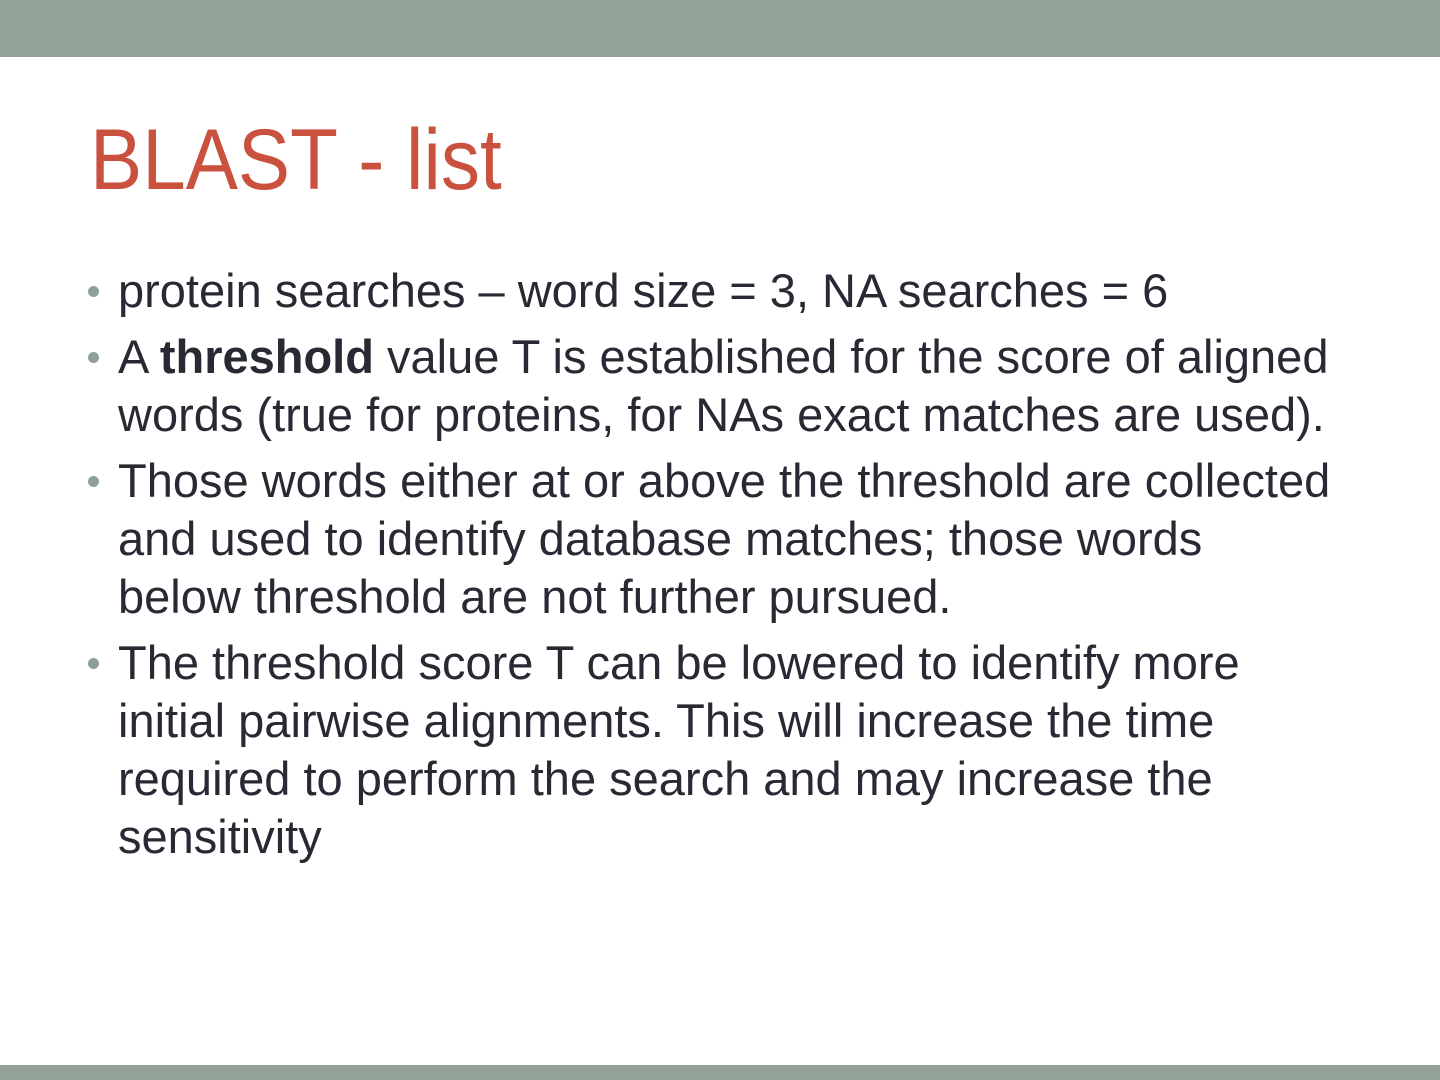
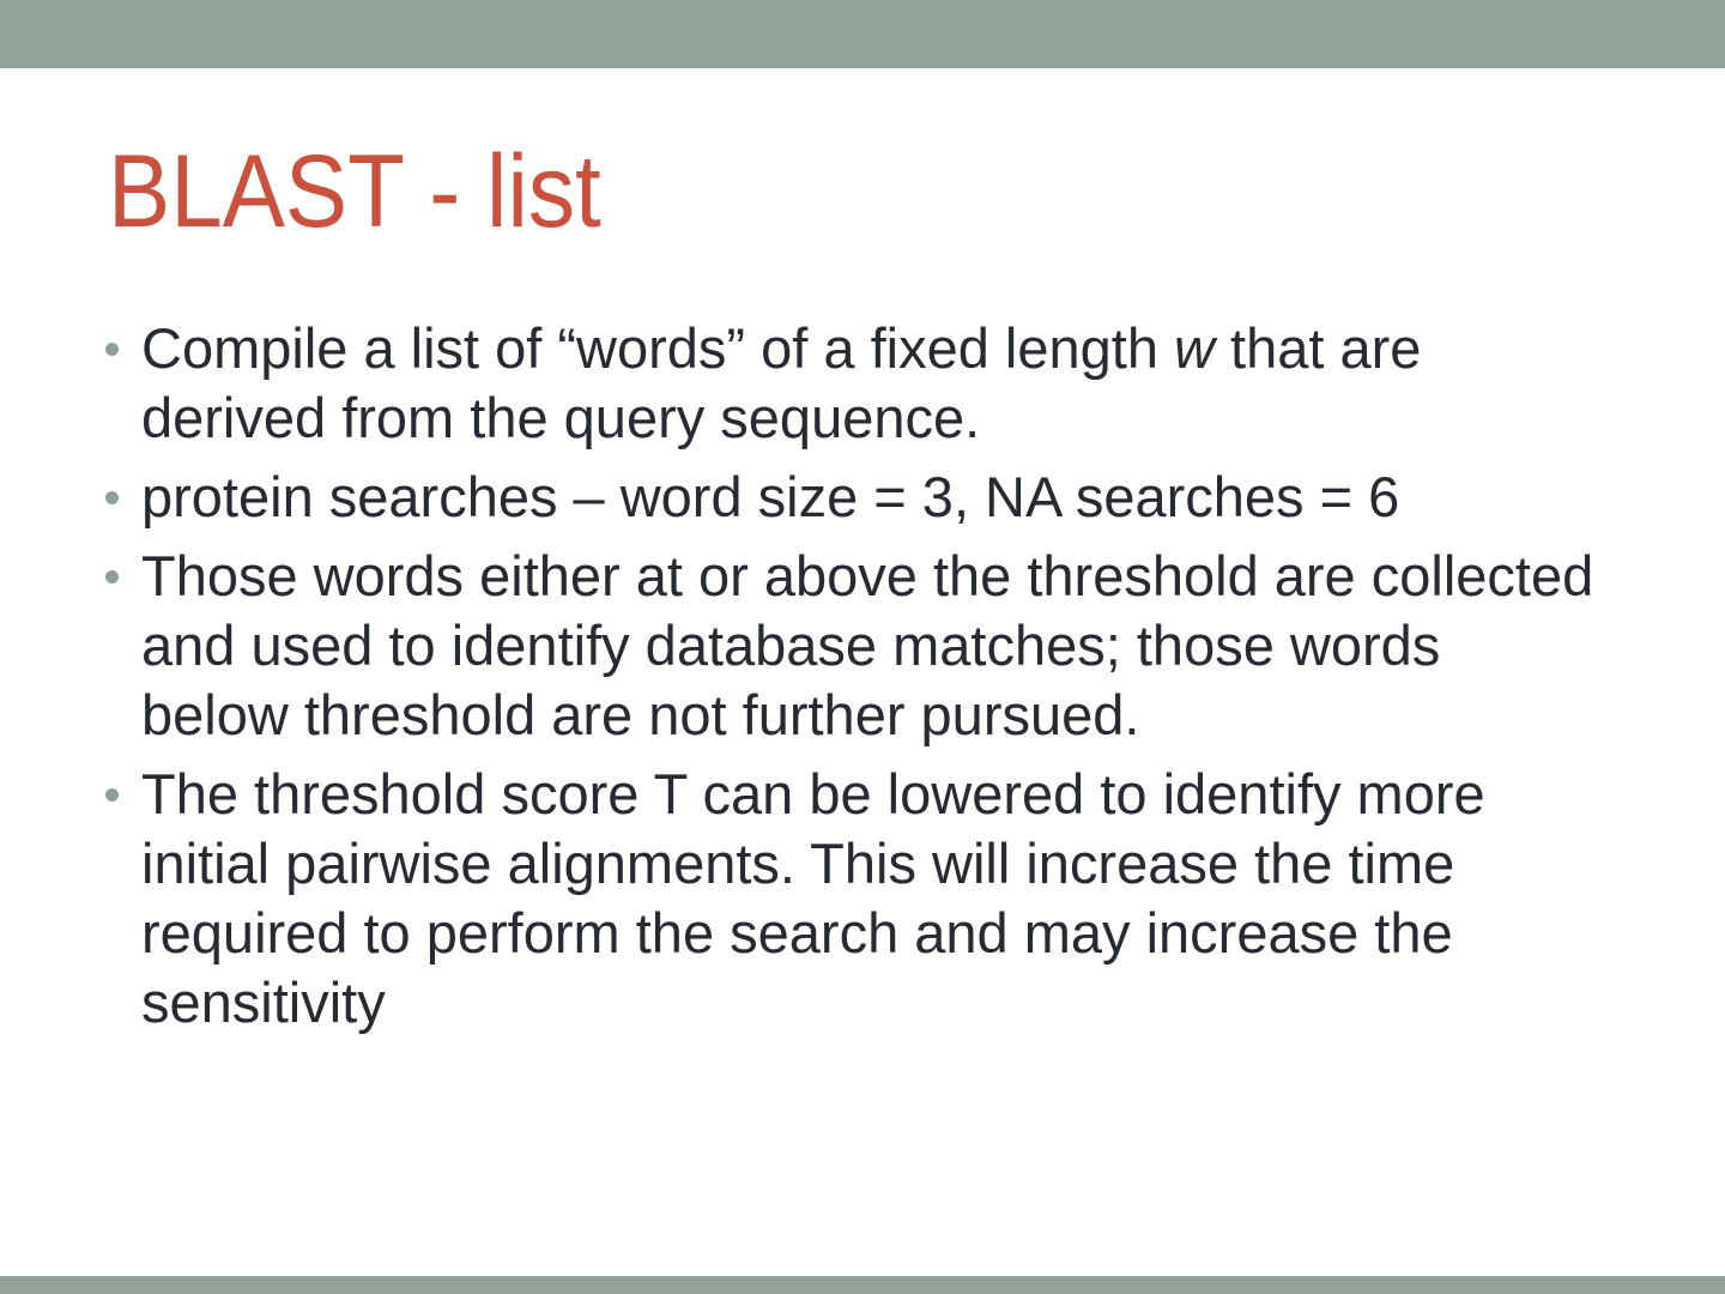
  BLAST - list
+ Compile a list of “words” of a fixed length w that are
+ derived from the query sequence.
  protein searches – word size = 3, NA searches = 6
- A threshold value T is established for the score of aligned
- words (true for proteins, for NAs exact matches are used).
  Those words either at or above the threshold are collected
  and used to identify database matches; those words
  below threshold are not further pursued.
  The threshold score T can be lowered to identify more
  initial pairwise alignments. This will increase the time
  required to perform the search and may increase the
  sensitivity
